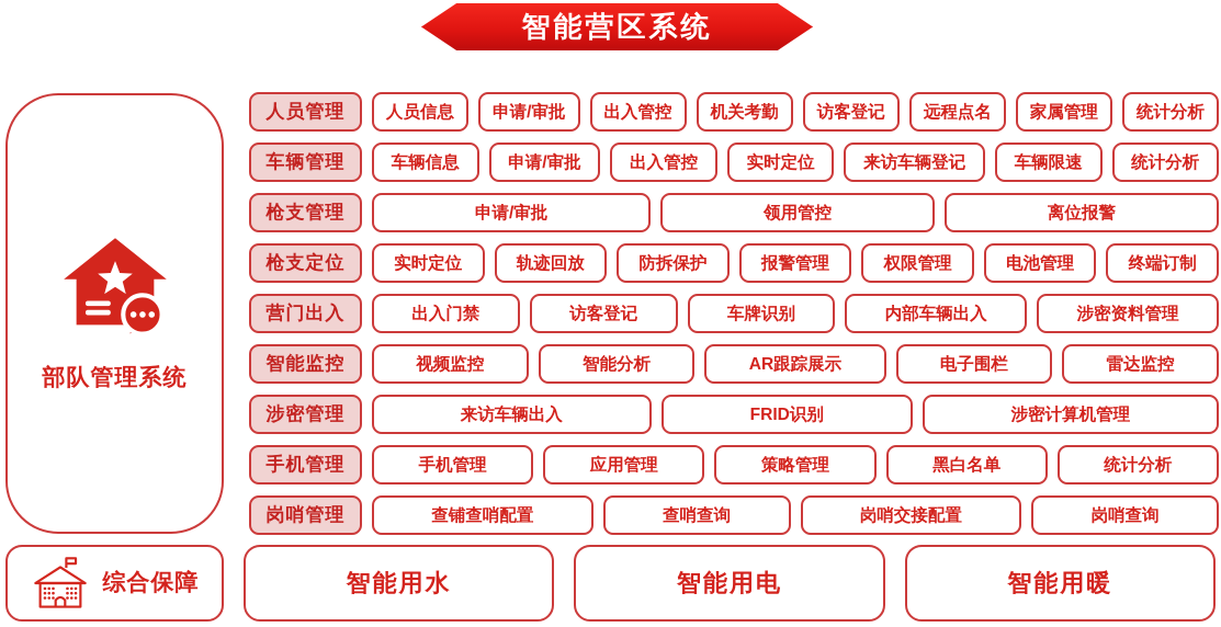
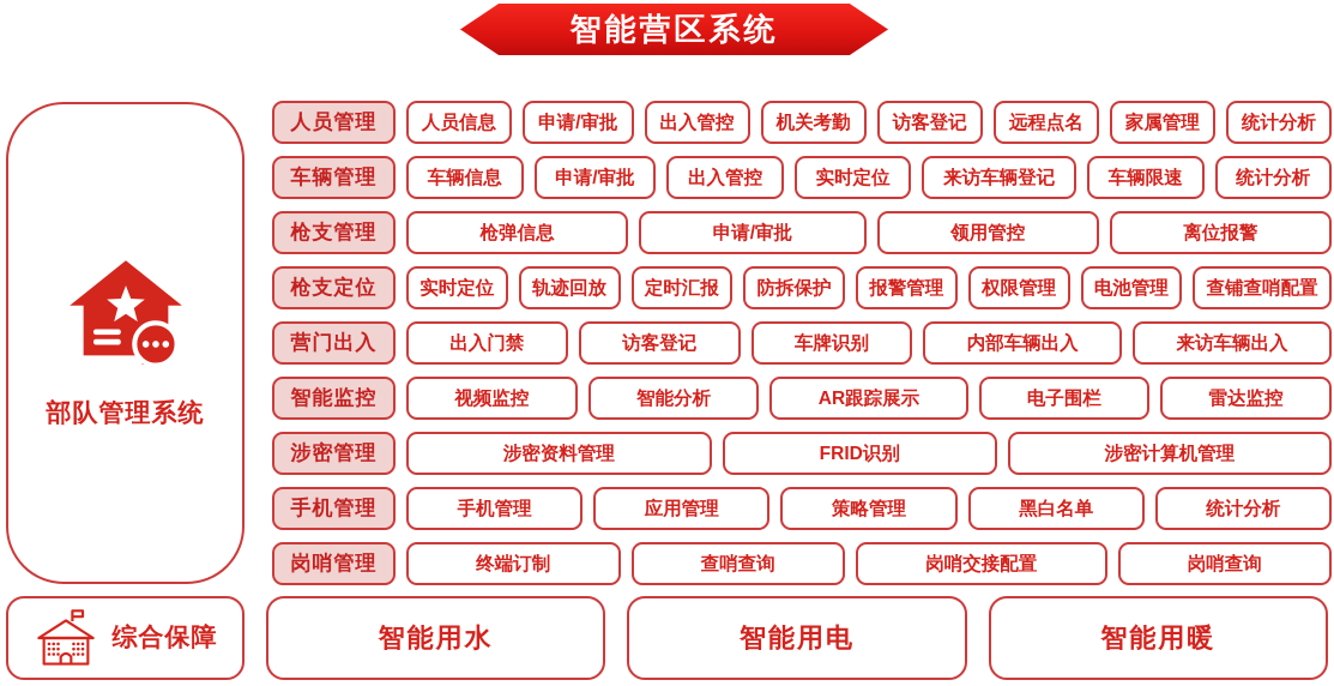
  智能营区系统
  部队管理系统
  人员管理
  人员信息
  申请/审批
  出入管控
  机关考勤
  访客登记
  远程点名
  家属管理
  统计分析
  车辆管理
  车辆信息
  申请/审批
  出入管控
  实时定位
  来访车辆登记
  车辆限速
  统计分析
  枪支管理
+ 枪弹信息
  申请/审批
  领用管控
  离位报警
  枪支定位
  实时定位
  轨迹回放
+ 定时汇报
  防拆保护
  报警管理
  权限管理
  电池管理
- 终端订制
+ 查铺查哨配置
  营门出入
  出入门禁
  访客登记
  车牌识别
  内部车辆出入
- 涉密资料管理
+ 来访车辆出入
  智能监控
  视频监控
  智能分析
  AR跟踪展示
  电子围栏
  雷达监控
  涉密管理
- 来访车辆出入
+ 涉密资料管理
  FRID识别
  涉密计算机管理
  手机管理
  手机管理
  应用管理
  策略管理
  黑白名单
  统计分析
  岗哨管理
- 查铺查哨配置
+ 终端订制
  查哨查询
  岗哨交接配置
  岗哨查询
  综合保障
  智能用水
  智能用电
  智能用暖
